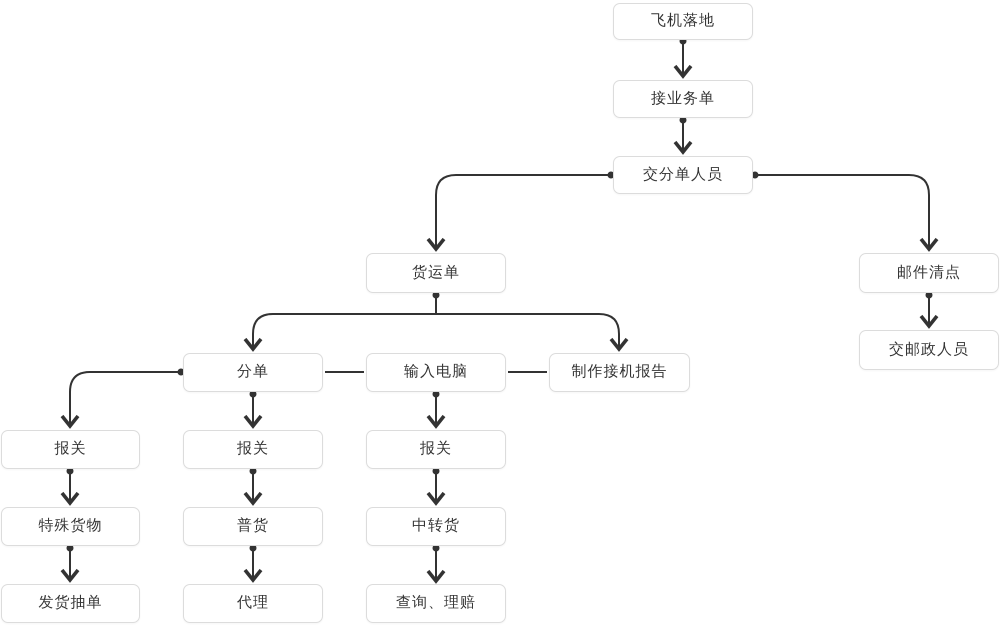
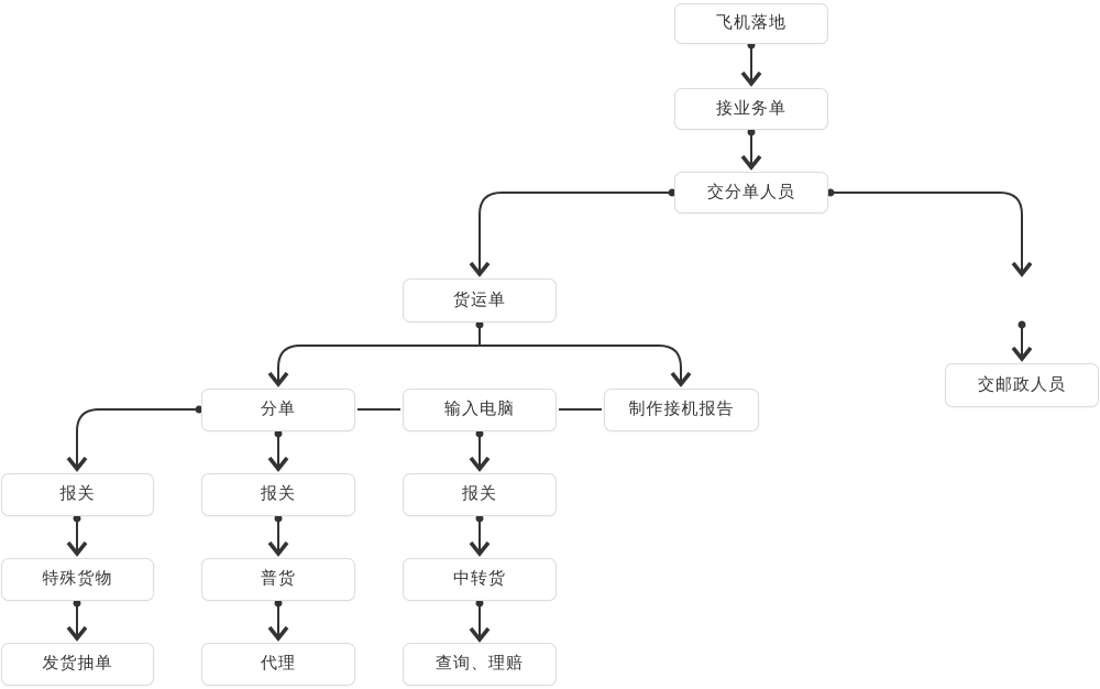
  飞机落地
  接业务单
  交分单人员
  货运单
- 邮件清点
  交邮政人员
  分单
  输入电脑
  制作接机报告
  报关
  报关
  报关
  特殊货物
  普货
  中转货
  发货抽单
  代理
  查询、理赔
